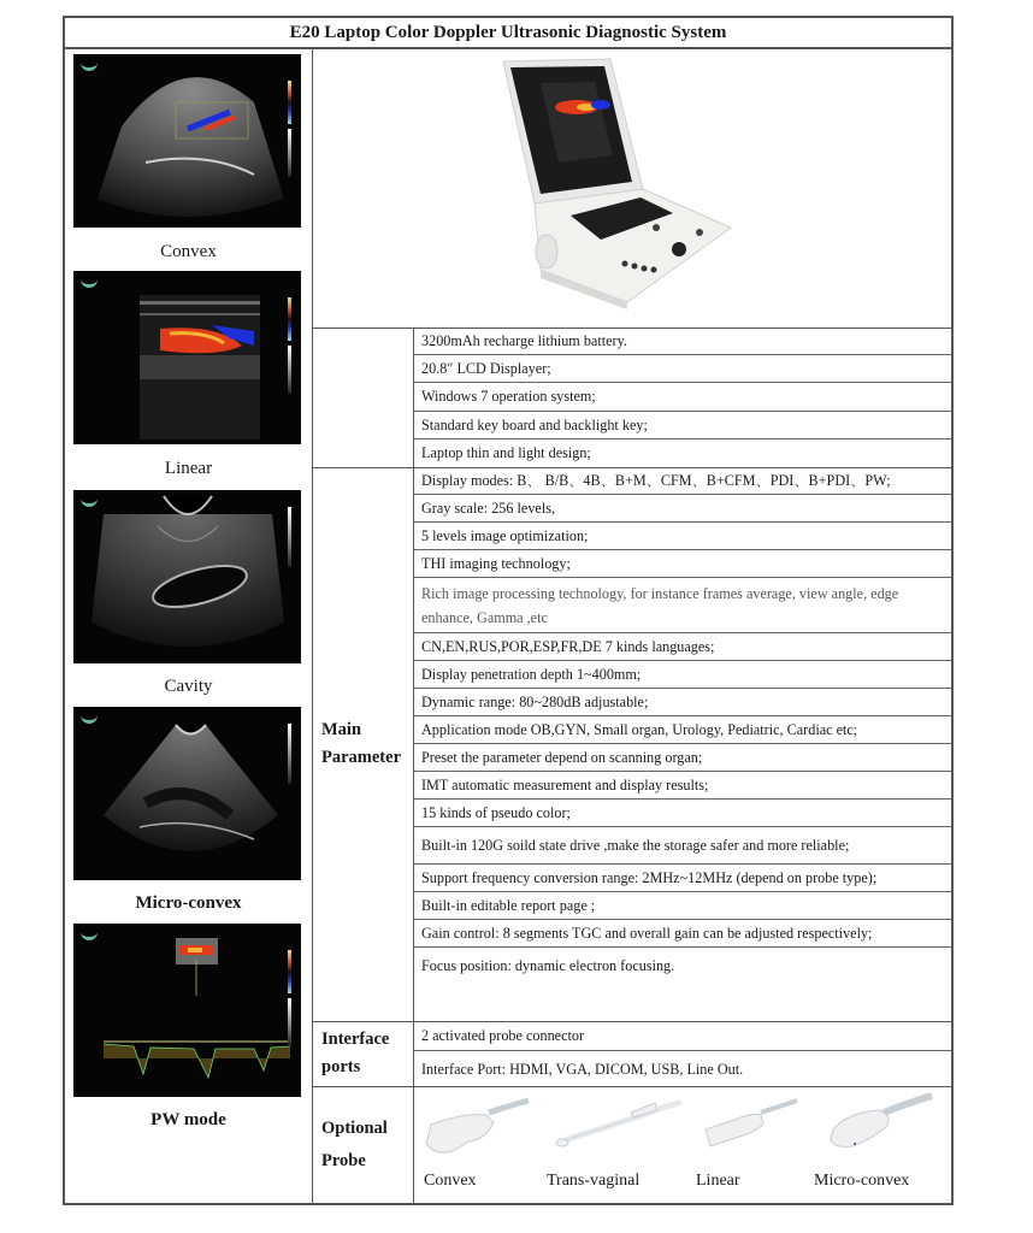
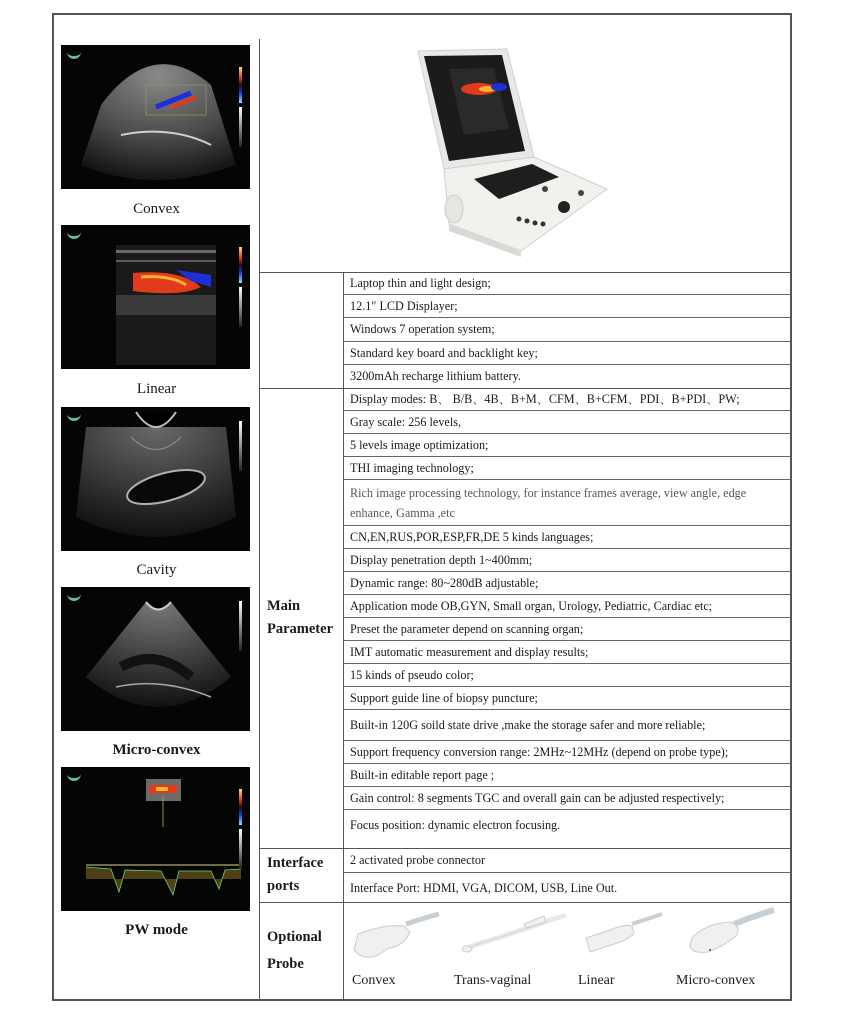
- E20 Laptop Color Doppler Ultrasonic Diagnostic System
  Convex
  Linear
  Cavity
  Micro-convex
  PW mode
- 3200mAh recharge lithium battery.
+ Laptop thin and light design;
- 20.8″ LCD Displayer;
+ 12.1″ LCD Displayer;
  Windows 7 operation system;
  Standard key board and backlight key;
- Laptop thin and light design;
+ 3200mAh recharge lithium battery.
  Main
  Parameter
  Display modes: B、 B/B、4B、B+M、CFM、B+CFM、PDI、B+PDI、PW;
  Gray scale: 256 levels,
  5 levels image optimization;
  THI imaging technology;
  Rich image processing technology, for instance frames average, view angle, edge enhance, Gamma ,etc
- CN,EN,RUS,POR,ESP,FR,DE 7 kinds languages;
+ CN,EN,RUS,POR,ESP,FR,DE 5 kinds languages;
  Display penetration depth 1~400mm;
  Dynamic range: 80~280dB adjustable;
  Application mode OB,GYN, Small organ, Urology, Pediatric, Cardiac etc;
  Preset the parameter depend on scanning organ;
  IMT automatic measurement and display results;
  15 kinds of pseudo color;
+ Support guide line of biopsy puncture;
  Built-in 120G soild state drive ,make the storage safer and more reliable;
  Support frequency conversion range: 2MHz~12MHz (depend on probe type);
  Built-in editable report page ;
  Gain control: 8 segments TGC and overall gain can be adjusted respectively;
  Focus position: dynamic electron focusing.
  Interface
  ports
  2 activated probe connector
  Interface Port: HDMI, VGA, DICOM, USB, Line Out.
  Optional
  Probe
  Convex
  Trans-vaginal
  Linear
  Micro-convex
